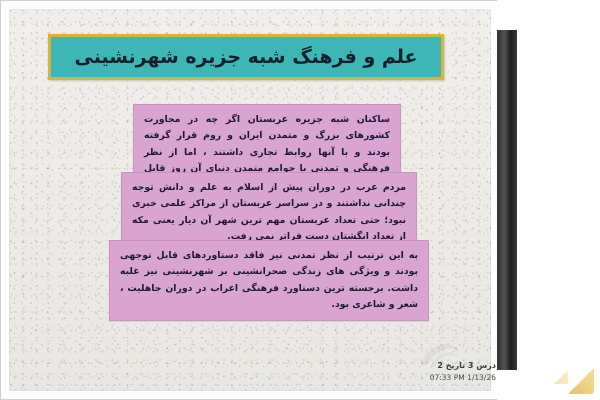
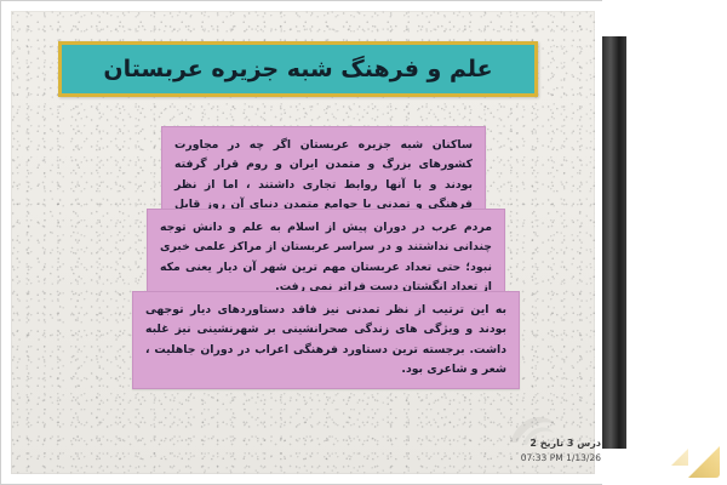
- علم و فرهنگ شبه جزیره شهرنشینی
+ علم و فرهنگ شبه جزیره عربستان
  ساکنان شبه جزیره عربستان اگر چه در مجاورت کشورهای بزرگ و متمدن ایران و روم قرار گرفته بودند و با آنها روابط تجاری داشتند ، اما از نظر فرهنگی و تمدنی با جوامع متمدن دنیای آن روز قابل
  مردم عرب در دوران پیش از اسلام به علم و دانش توجه چندانی نداشتند و در سراسر عربستان از مراکز علمی خبری نبود؛ حتی تعداد عربستان مهم ترین شهر آن دیار یعنی مکه از تعداد انگشتان دست فراتر نمی رفت.
- به این ترتیب از نظر تمدنی نیز فاقد دستاوردهای قابل توجهی بودند و ویژگی های زندگی صحرانشینی بر شهرنشینی نیز غلبه داشت. برجسته ترین دستاورد فرهنگی اعراب در دوران جاهلیت ، شعر و شاعری بود.
+ به این ترتیب از نظر تمدنی نیز فاقد دستاوردهای دیار توجهی بودند و ویژگی های زندگی صحرانشینی بر شهرنشینی نیز غلبه داشت. برجسته ترین دستاورد فرهنگی اعراب در دوران جاهلیت ، شعر و شاعری بود.
  درس 3 تاریخ 2
  07:33 PM 1/13/26
